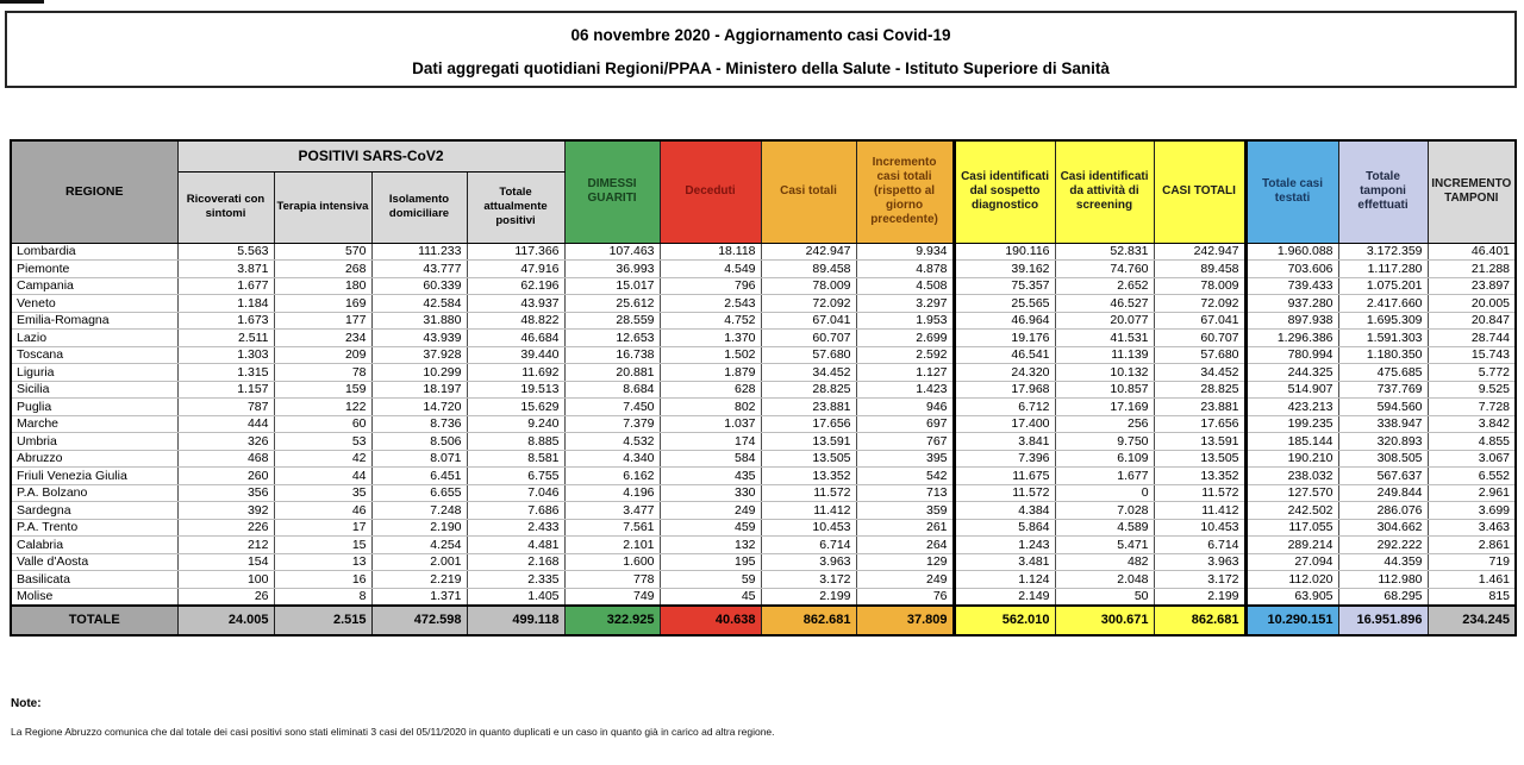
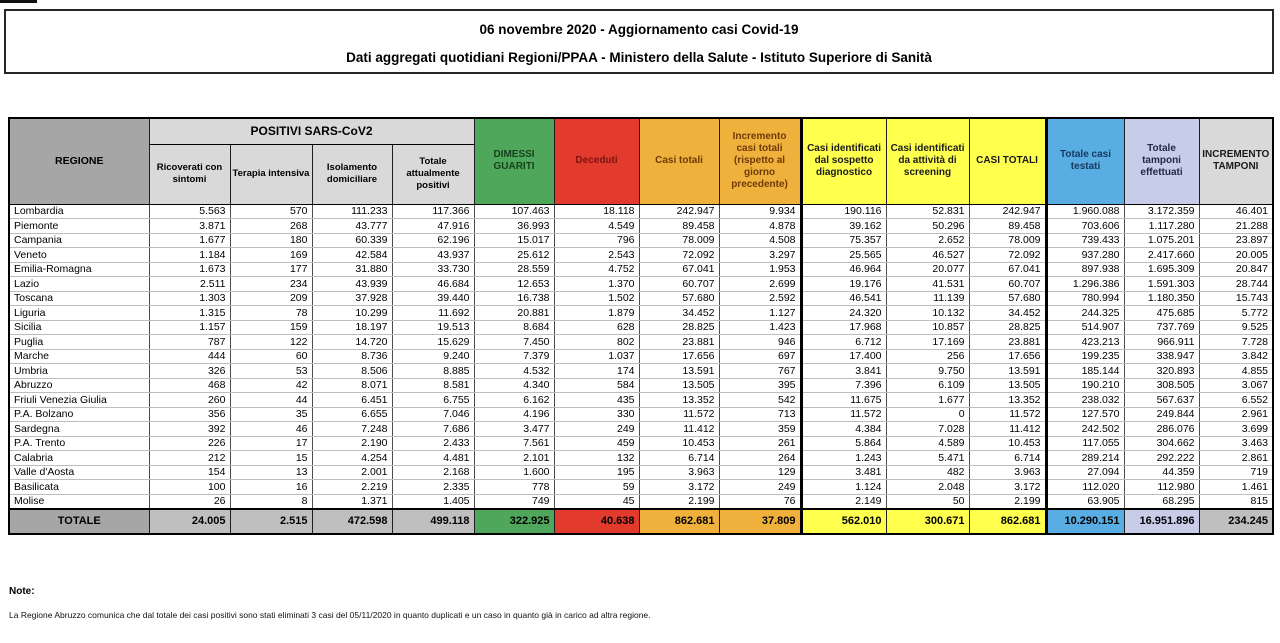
  06 novembre 2020 - Aggiornamento casi Covid-19
  Dati aggregati quotidiani Regioni/PPAA - Ministero della Salute - Istituto Superiore di Sanità
  REGIONE	POSITIVI SARS-CoV2	DIMESSI GUARITI	Deceduti	Casi totali	Incremento casi totali (rispetto al giorno precedente)	Casi identificati dal sospetto diagnostico	Casi identificati da attività di screening	CASI TOTALI	Totale casi testati	Totale tamponi effettuati	INCREMENTO TAMPONI
  Ricoverati con sintomi	Terapia intensiva	Isolamento domiciliare	Totale attualmente positivi
  Lombardia	5.563	570	111.233	117.366	107.463	18.118	242.947	9.934	190.116	52.831	242.947	1.960.088	3.172.359	46.401
- Piemonte	3.871	268	43.777	47.916	36.993	4.549	89.458	4.878	39.162	74.760	89.458	703.606	1.117.280	21.288
+ Piemonte	3.871	268	43.777	47.916	36.993	4.549	89.458	4.878	39.162	50.296	89.458	703.606	1.117.280	21.288
  Campania	1.677	180	60.339	62.196	15.017	796	78.009	4.508	75.357	2.652	78.009	739.433	1.075.201	23.897
  Veneto	1.184	169	42.584	43.937	25.612	2.543	72.092	3.297	25.565	46.527	72.092	937.280	2.417.660	20.005
- Emilia-Romagna	1.673	177	31.880	48.822	28.559	4.752	67.041	1.953	46.964	20.077	67.041	897.938	1.695.309	20.847
+ Emilia-Romagna	1.673	177	31.880	33.730	28.559	4.752	67.041	1.953	46.964	20.077	67.041	897.938	1.695.309	20.847
  Lazio	2.511	234	43.939	46.684	12.653	1.370	60.707	2.699	19.176	41.531	60.707	1.296.386	1.591.303	28.744
  Toscana	1.303	209	37.928	39.440	16.738	1.502	57.680	2.592	46.541	11.139	57.680	780.994	1.180.350	15.743
  Liguria	1.315	78	10.299	11.692	20.881	1.879	34.452	1.127	24.320	10.132	34.452	244.325	475.685	5.772
  Sicilia	1.157	159	18.197	19.513	8.684	628	28.825	1.423	17.968	10.857	28.825	514.907	737.769	9.525
- Puglia	787	122	14.720	15.629	7.450	802	23.881	946	6.712	17.169	23.881	423.213	594.560	7.728
+ Puglia	787	122	14.720	15.629	7.450	802	23.881	946	6.712	17.169	23.881	423.213	966.911	7.728
  Marche	444	60	8.736	9.240	7.379	1.037	17.656	697	17.400	256	17.656	199.235	338.947	3.842
  Umbria	326	53	8.506	8.885	4.532	174	13.591	767	3.841	9.750	13.591	185.144	320.893	4.855
  Abruzzo	468	42	8.071	8.581	4.340	584	13.505	395	7.396	6.109	13.505	190.210	308.505	3.067
  Friuli Venezia Giulia	260	44	6.451	6.755	6.162	435	13.352	542	11.675	1.677	13.352	238.032	567.637	6.552
  P.A. Bolzano	356	35	6.655	7.046	4.196	330	11.572	713	11.572	0	11.572	127.570	249.844	2.961
  Sardegna	392	46	7.248	7.686	3.477	249	11.412	359	4.384	7.028	11.412	242.502	286.076	3.699
  P.A. Trento	226	17	2.190	2.433	7.561	459	10.453	261	5.864	4.589	10.453	117.055	304.662	3.463
  Calabria	212	15	4.254	4.481	2.101	132	6.714	264	1.243	5.471	6.714	289.214	292.222	2.861
  Valle d'Aosta	154	13	2.001	2.168	1.600	195	3.963	129	3.481	482	3.963	27.094	44.359	719
  Basilicata	100	16	2.219	2.335	778	59	3.172	249	1.124	2.048	3.172	112.020	112.980	1.461
  Molise	26	8	1.371	1.405	749	45	2.199	76	2.149	50	2.199	63.905	68.295	815
  TOTALE	24.005	2.515	472.598	499.118	322.925	40.638	862.681	37.809	562.010	300.671	862.681	10.290.151	16.951.896	234.245
  Note:
  La Regione Abruzzo comunica che dal totale dei casi positivi sono stati eliminati 3 casi del 05/11/2020 in quanto duplicati e un caso in quanto già in carico ad altra regione.
